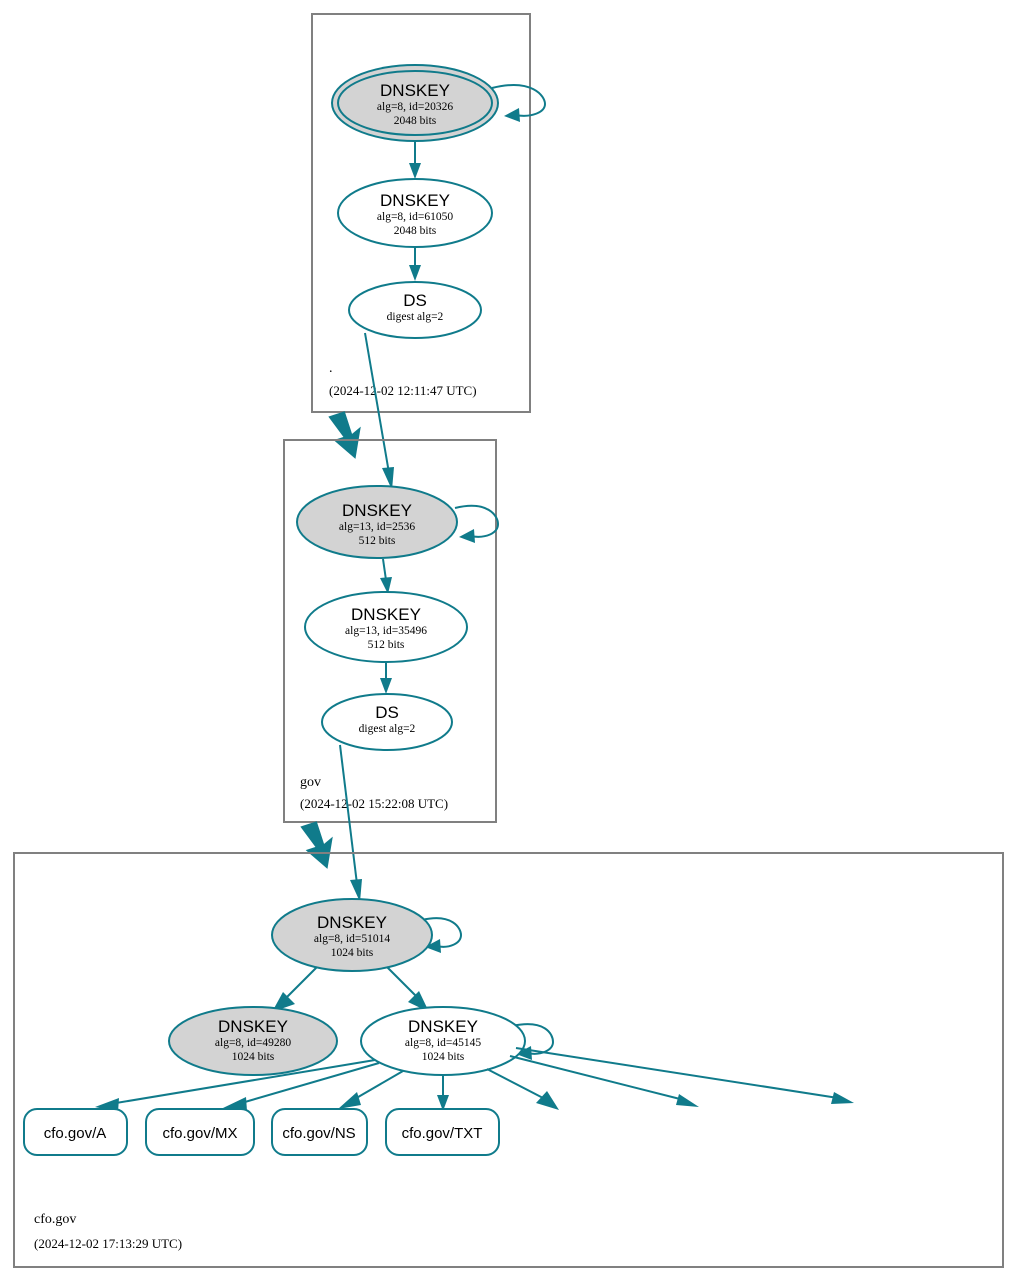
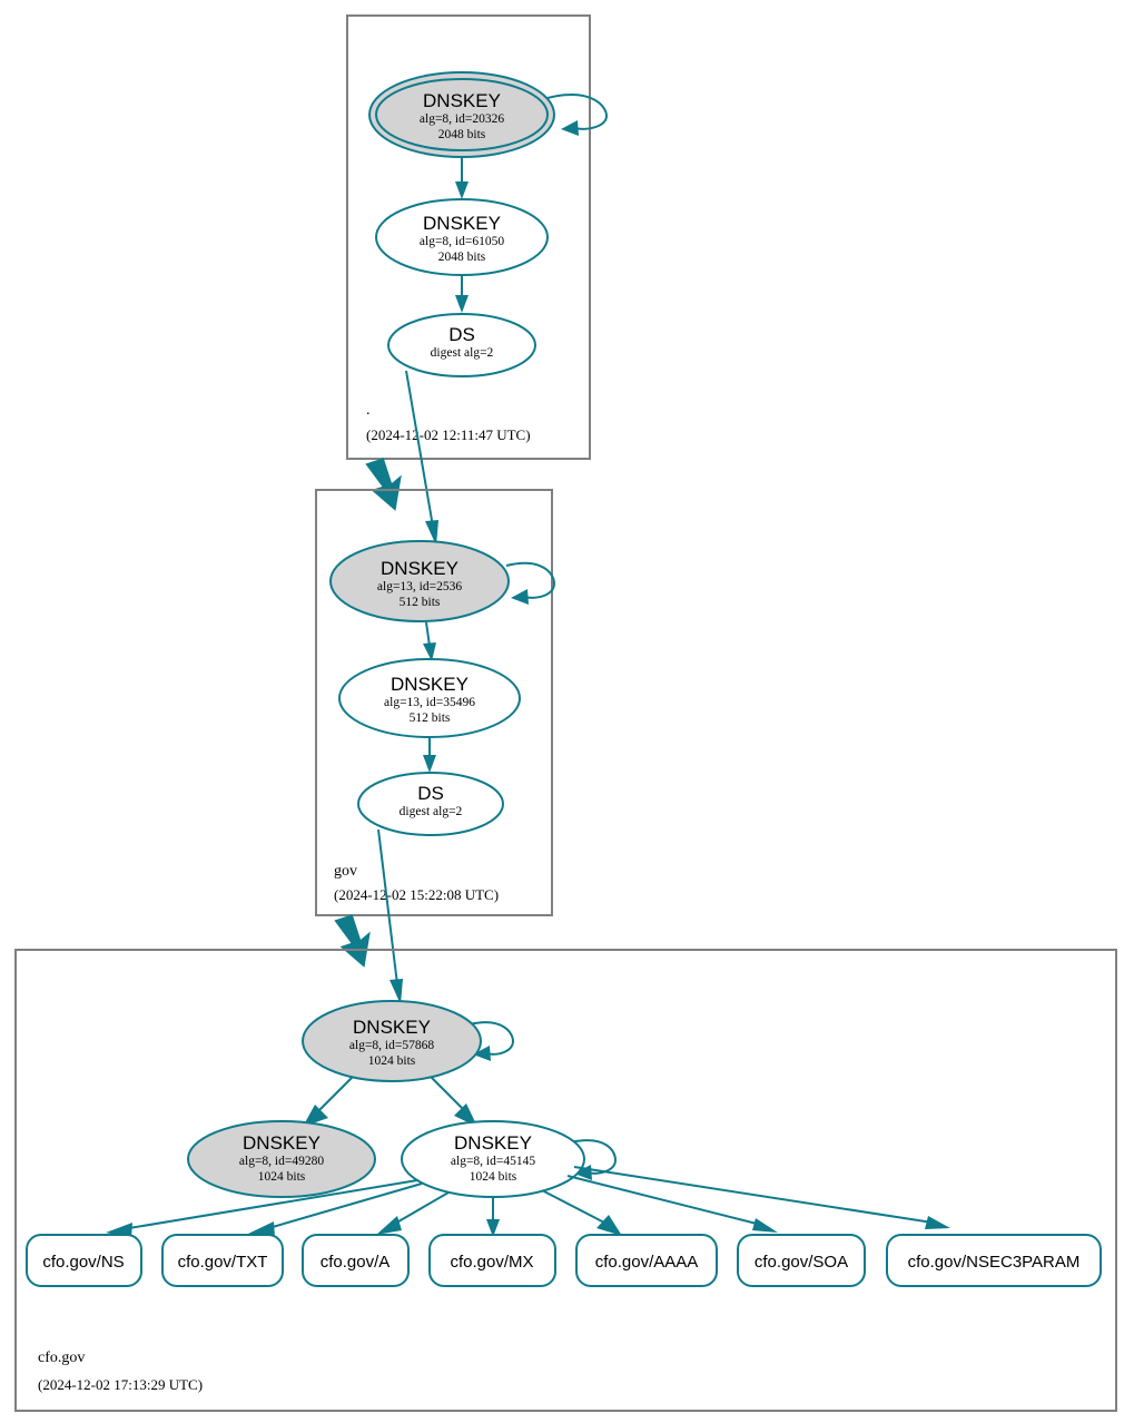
  DNSKEY
  alg=8, id=20326
  2048 bits
  DNSKEY
  alg=8, id=61050
  2048 bits
  DS
  digest alg=2
  .
  (2024-12-02 12:11:47 UTC)
  DNSKEY
  alg=13, id=2536
  512 bits
  DNSKEY
  alg=13, id=35496
  512 bits
  DS
  digest alg=2
  gov
  (2024-12-02 15:22:08 UTC)
  DNSKEY
- alg=8, id=51014
+ alg=8, id=57868
  1024 bits
  DNSKEY
  alg=8, id=49280
  1024 bits
  DNSKEY
  alg=8, id=45145
  1024 bits
- cfo.gov/A
+ cfo.gov/NS
- cfo.gov/MX
+ cfo.gov/TXT
- cfo.gov/NS
+ cfo.gov/A
- cfo.gov/TXT
+ cfo.gov/MX
+ cfo.gov/AAAA
+ cfo.gov/SOA
+ cfo.gov/NSEC3PARAM
  cfo.gov
  (2024-12-02 17:13:29 UTC)
